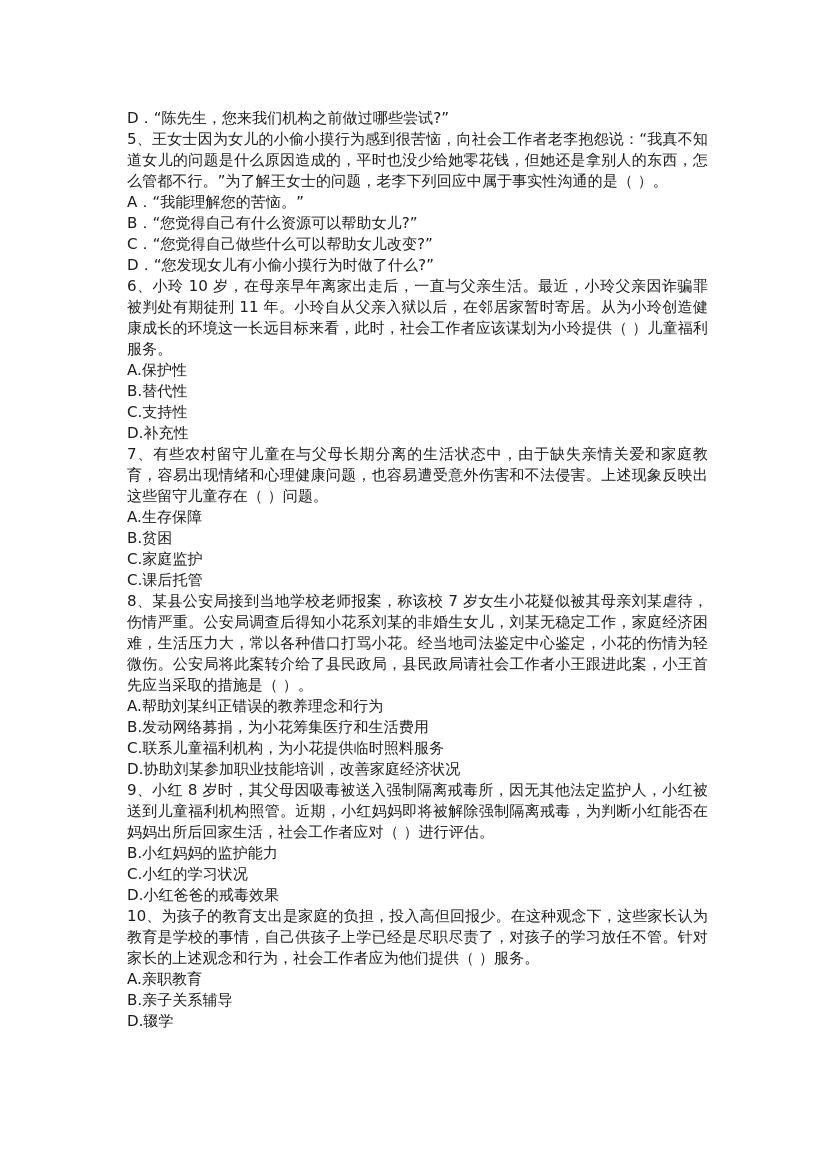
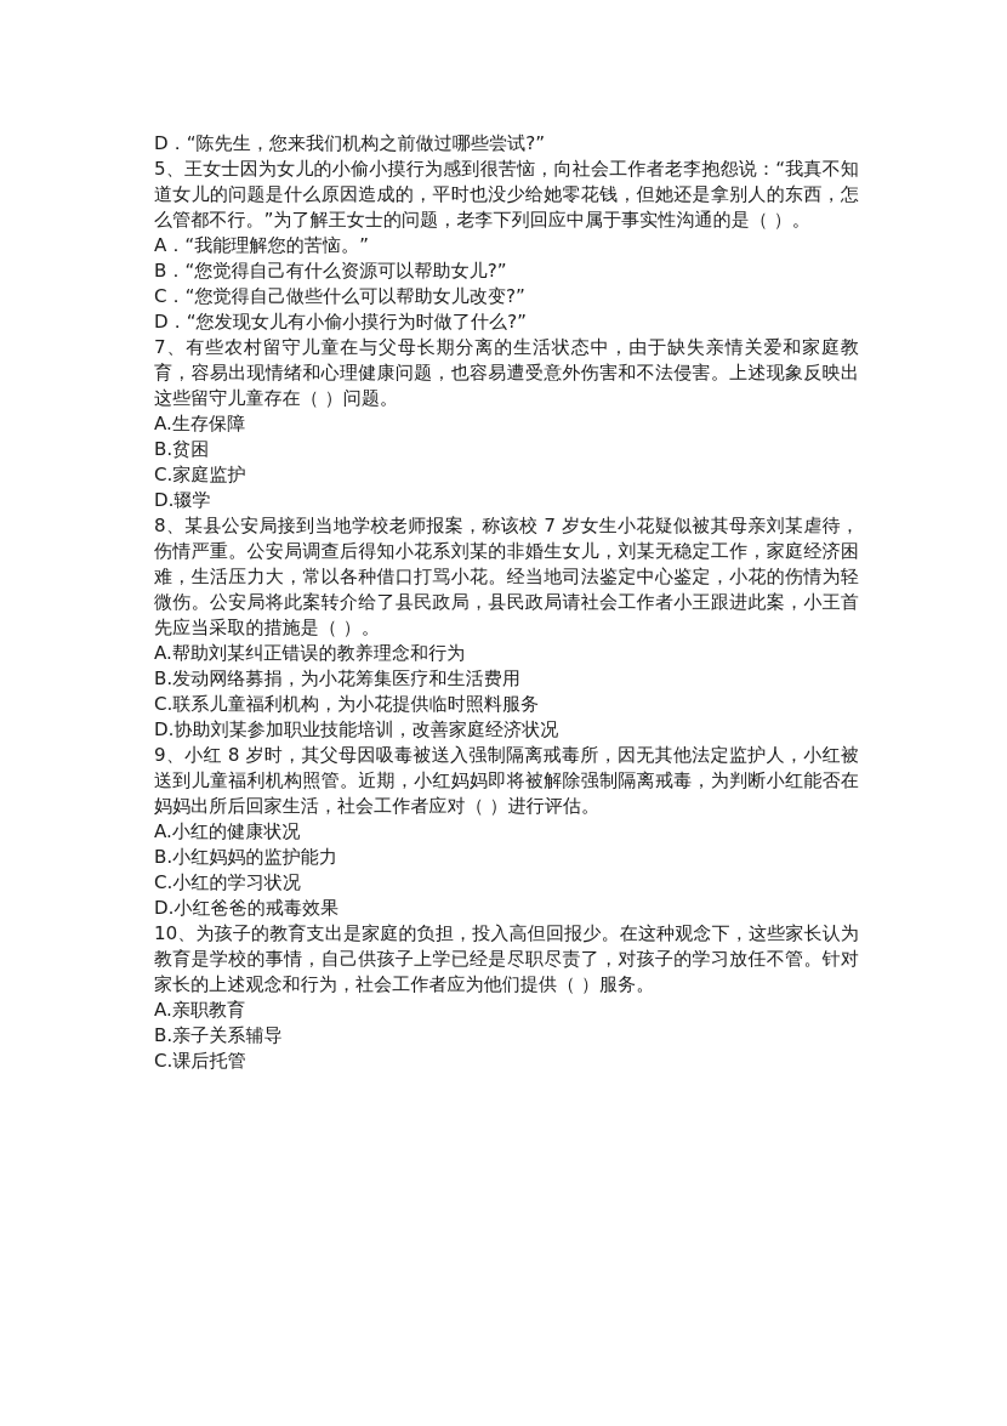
  D．“陈先生，您来我们机构之前做过哪些尝试?”
  5、王女士因为女儿的小偷小摸行为感到很苦恼，向社会工作者老李抱怨说：“我真不知道女儿的问题是什么原因造成的，平时也没少给她零花钱，但她还是拿别人的东西，怎么管都不行。”为了解王女士的问题，老李下列回应中属于事实性沟通的是（ ）。
  A．“我能理解您的苦恼。”
  B．“您觉得自己有什么资源可以帮助女儿?”
  C．“您觉得自己做些什么可以帮助女儿改变?”
  D．“您发现女儿有小偷小摸行为时做了什么?”
- 6、小玲 10 岁，在母亲早年离家出走后，一直与父亲生活。最近，小玲父亲因诈骗罪被判处有期徒刑 11 年。小玲自从父亲入狱以后，在邻居家暂时寄居。从为小玲创造健康成长的环境这一长远目标来看，此时，社会工作者应该谋划为小玲提供（ ）儿童福利服务。
- A.保护性
- B.替代性
- C.支持性
- D.补充性
  7、有些农村留守儿童在与父母长期分离的生活状态中，由于缺失亲情关爱和家庭教育，容易出现情绪和心理健康问题，也容易遭受意外伤害和不法侵害。上述现象反映出这些留守儿童存在（ ）问题。
  A.生存保障
  B.贫困
  C.家庭监护
- C.课后托管
+ D.辍学
  8、某县公安局接到当地学校老师报案，称该校 7 岁女生小花疑似被其母亲刘某虐待，伤情严重。公安局调查后得知小花系刘某的非婚生女儿，刘某无稳定工作，家庭经济困难，生活压力大，常以各种借口打骂小花。经当地司法鉴定中心鉴定，小花的伤情为轻微伤。公安局将此案转介给了县民政局，县民政局请社会工作者小王跟进此案，小王首先应当采取的措施是（ ）。
  A.帮助刘某纠正错误的教养理念和行为
  B.发动网络募捐，为小花筹集医疗和生活费用
  C.联系儿童福利机构，为小花提供临时照料服务
  D.协助刘某参加职业技能培训，改善家庭经济状况
  9、小红 8 岁时，其父母因吸毒被送入强制隔离戒毒所，因无其他法定监护人，小红被送到儿童福利机构照管。近期，小红妈妈即将被解除强制隔离戒毒，为判断小红能否在妈妈出所后回家生活，社会工作者应对（ ）进行评估。
+ A.小红的健康状况
  B.小红妈妈的监护能力
  C.小红的学习状况
  D.小红爸爸的戒毒效果
  10、为孩子的教育支出是家庭的负担，投入高但回报少。在这种观念下，这些家长认为教育是学校的事情，自己供孩子上学已经是尽职尽责了，对孩子的学习放任不管。针对家长的上述观念和行为，社会工作者应为他们提供（ ）服务。
  A.亲职教育
  B.亲子关系辅导
- D.辍学
+ C.课后托管
